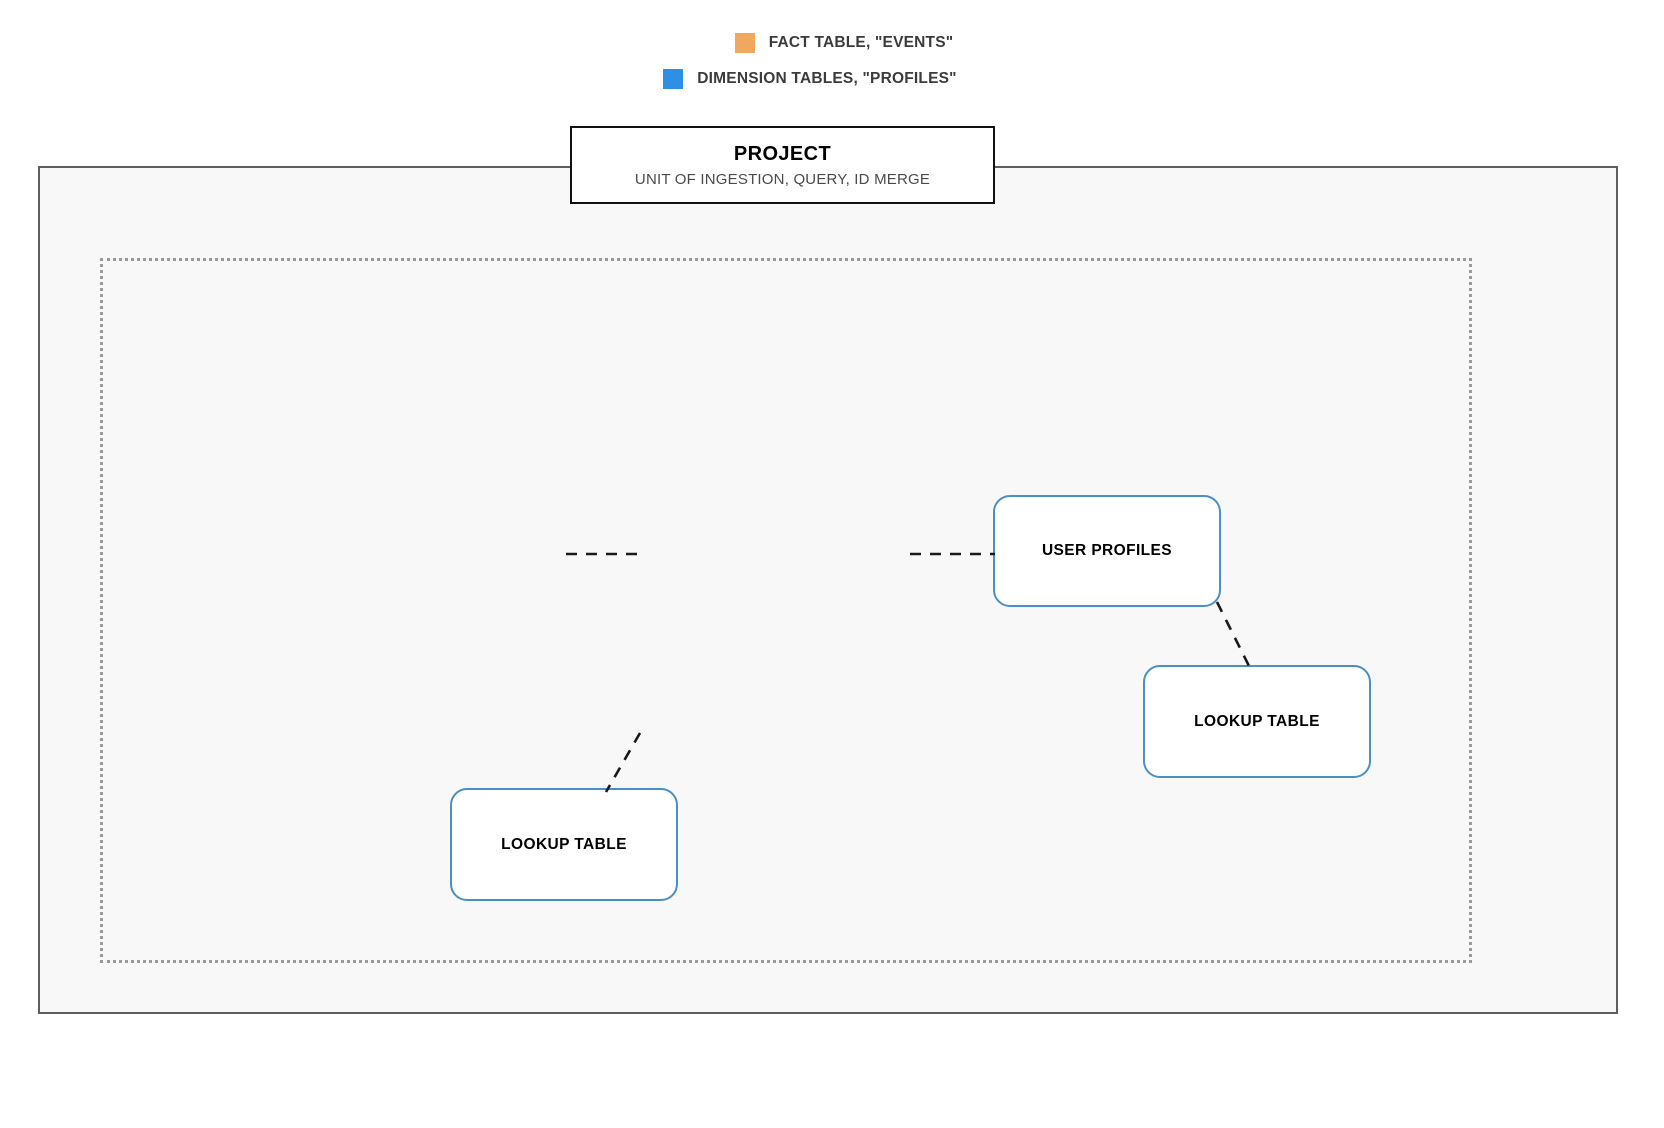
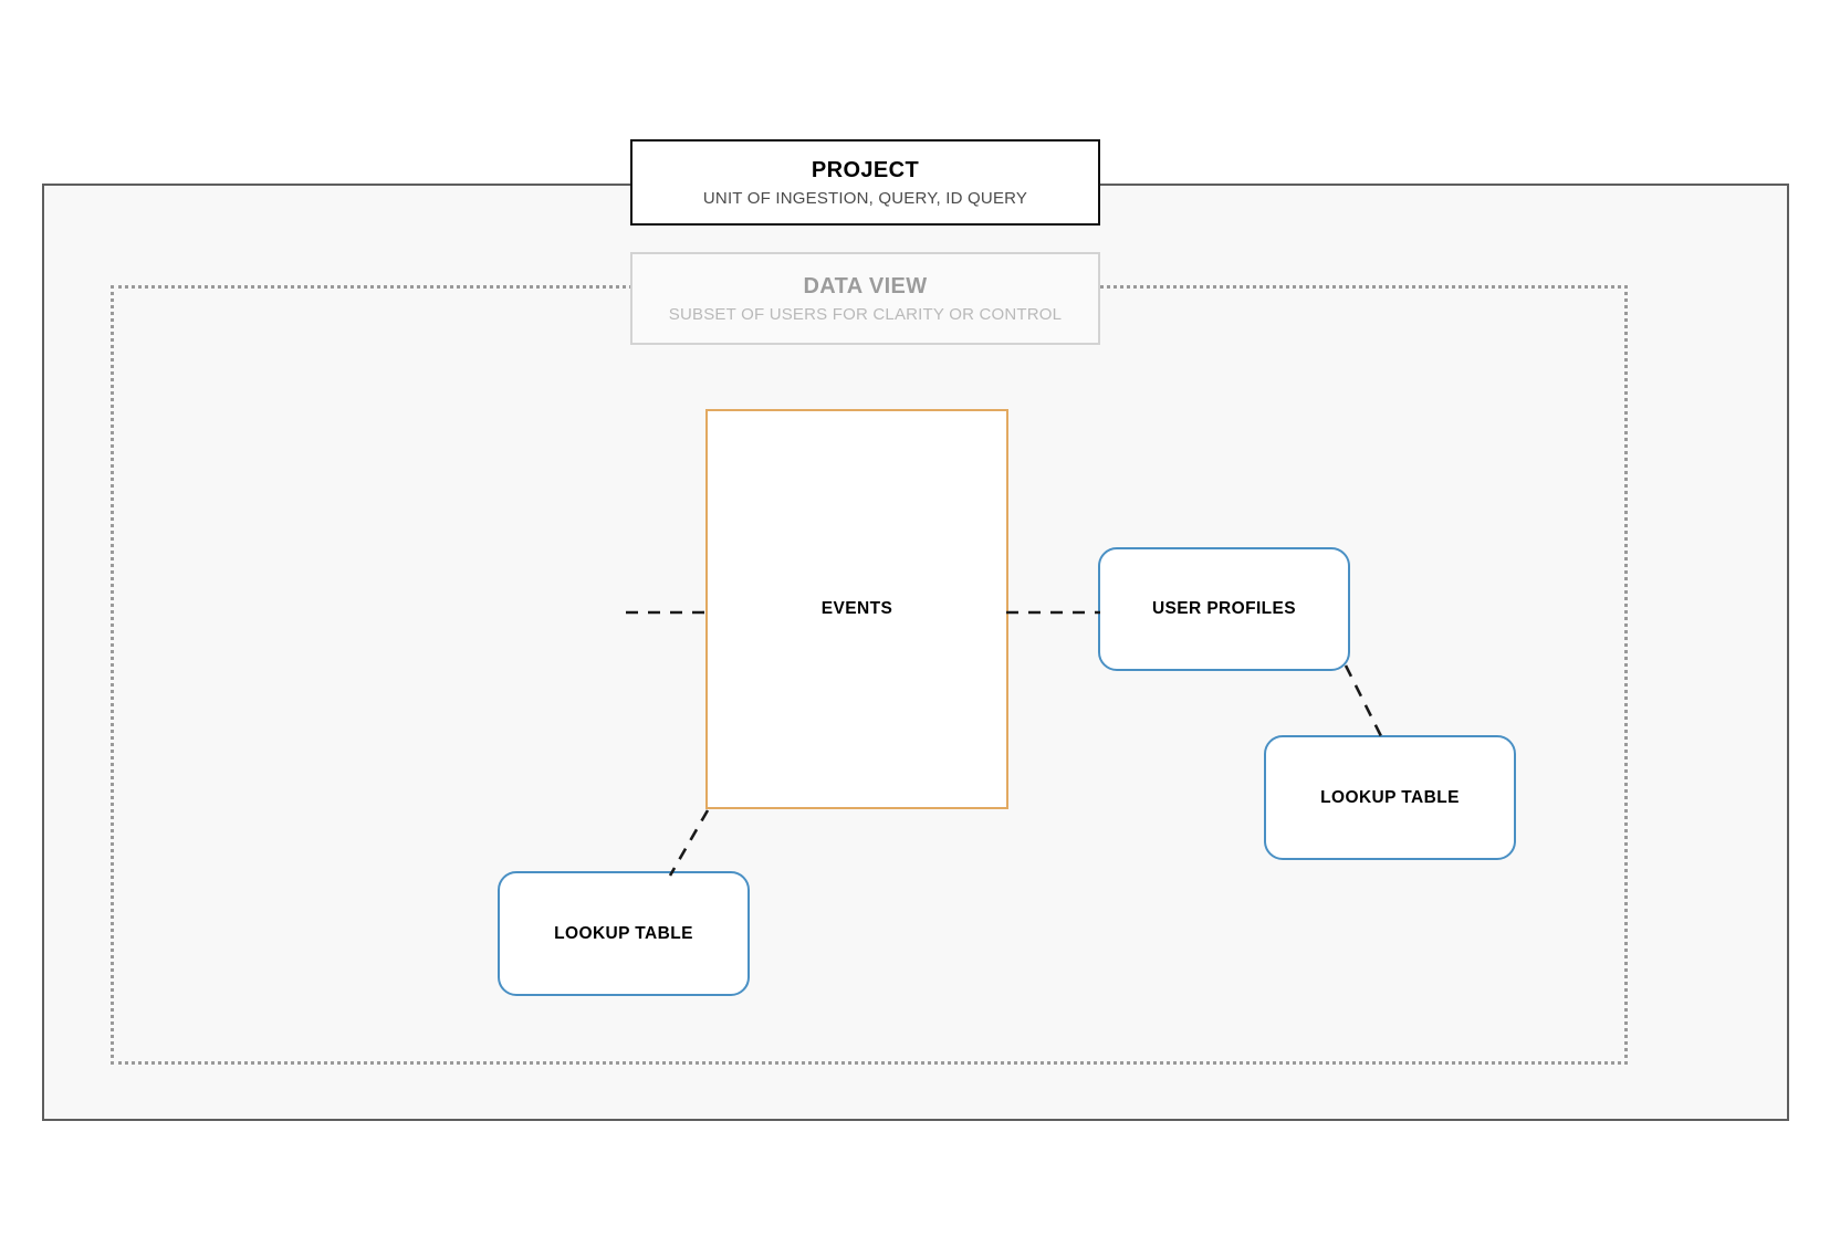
- FACT TABLE, "EVENTS"
- DIMENSION TABLES, "PROFILES"
  PROJECT
- UNIT OF INGESTION, QUERY, ID MERGE
+ UNIT OF INGESTION, QUERY, ID QUERY
+ DATA VIEW
+ SUBSET OF USERS FOR CLARITY OR CONTROL
+ EVENTS
  USER PROFILES
  LOOKUP TABLE
  LOOKUP TABLE
